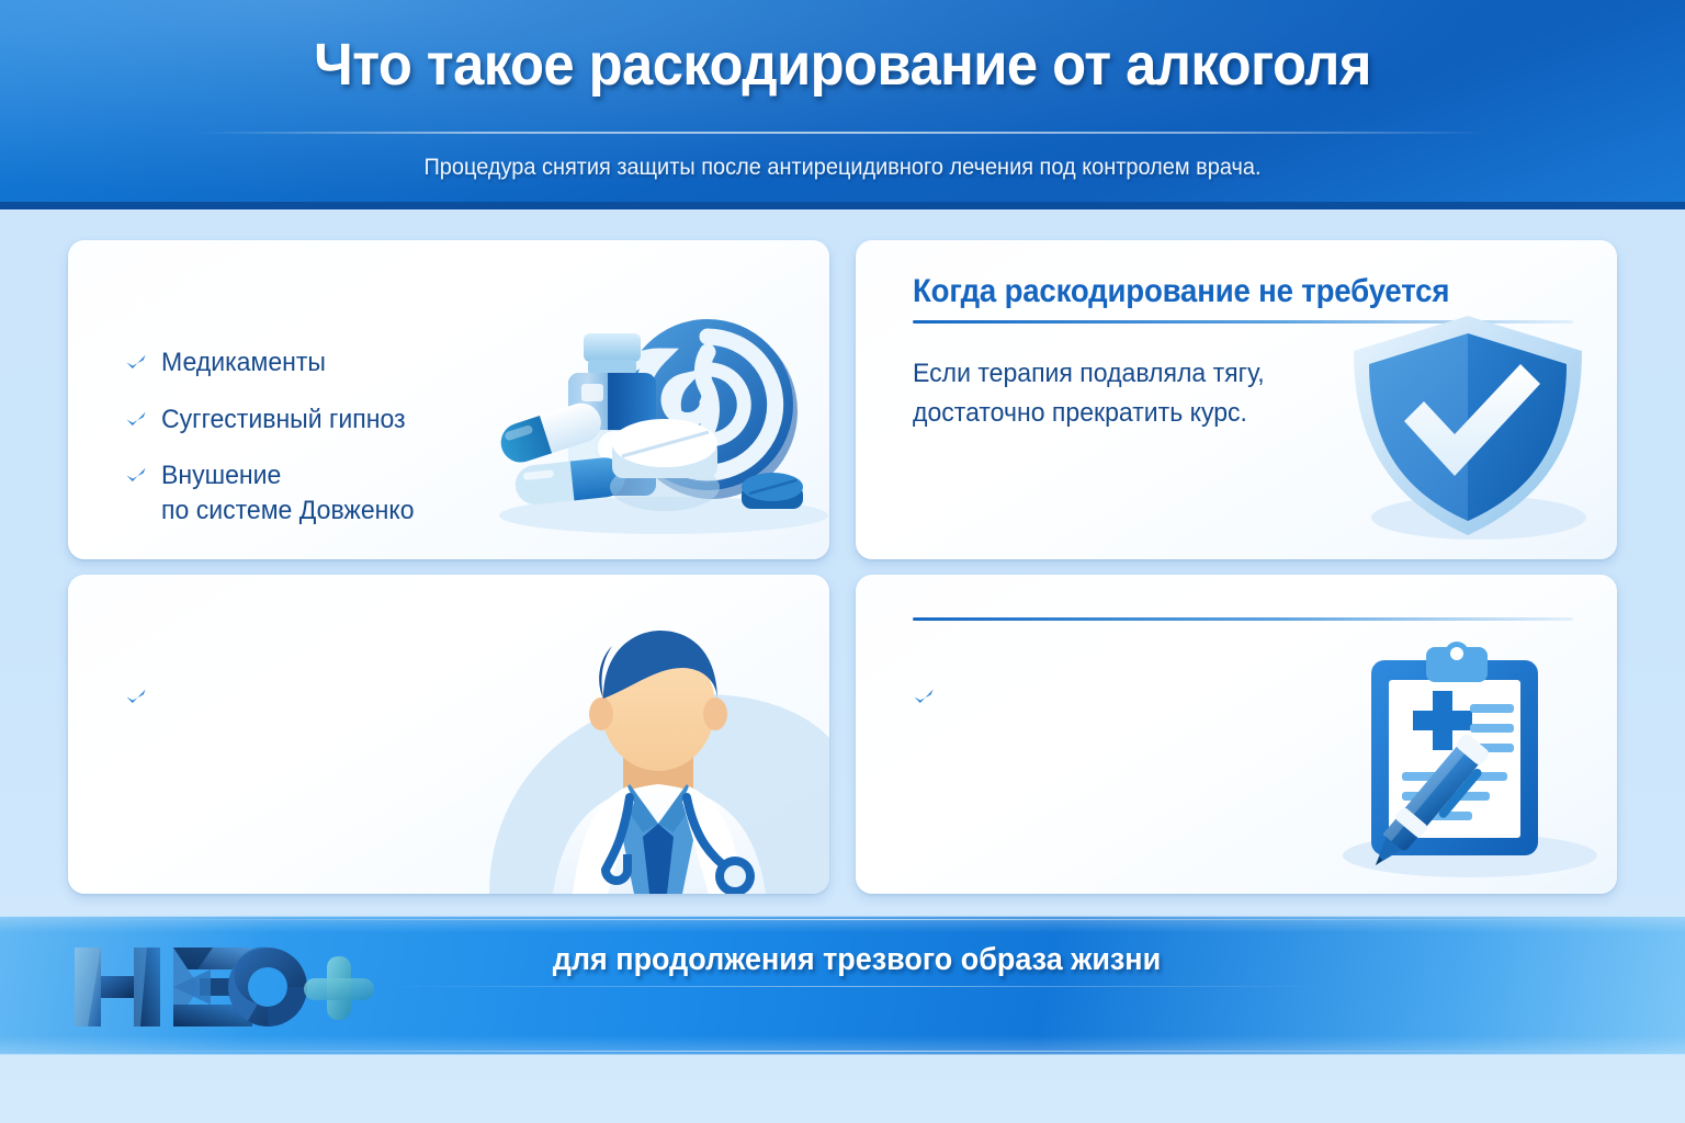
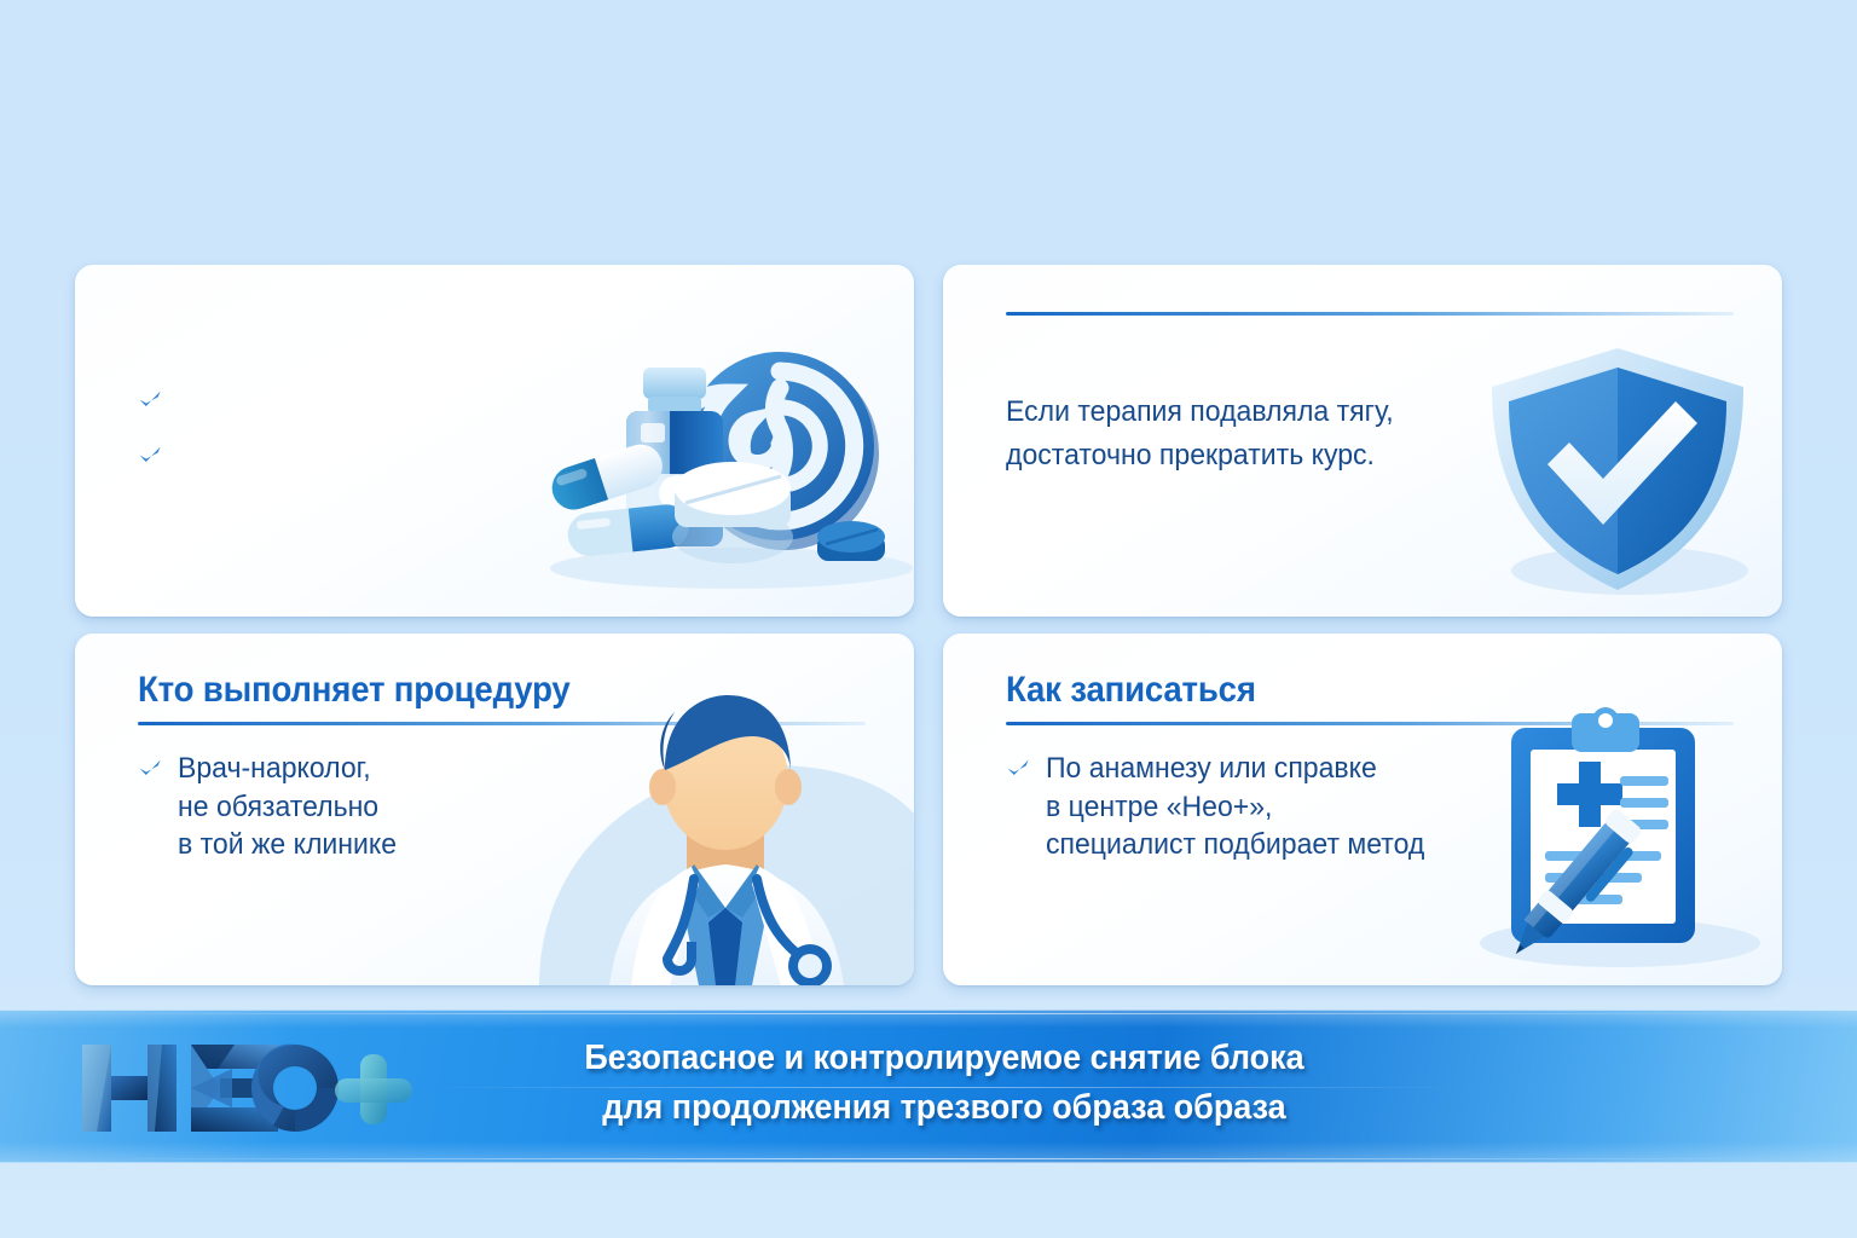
- Что такое раскодирование от алкоголя
- Процедура снятия защиты после антирецидивного лечения под контролем врача.
- Медикаменты
- Суггестивный гипноз
- Внушение
- по системе Довженко
- Когда раскодирование не требуется
  Если терапия подавляла тягу,
  достаточно прекратить курс.
+ Кто выполняет процедуру
+ Врач-нарколог,
+ не обязательно
+ в той же клинике
+ Как записаться
+ По анамнезу или справке
+ в центре «Нео+»,
+ специалист подбирает метод
+ Безопасное и контролируемое снятие блока
- для продолжения трезвого образа жизни
+ для продолжения трезвого образа образа
